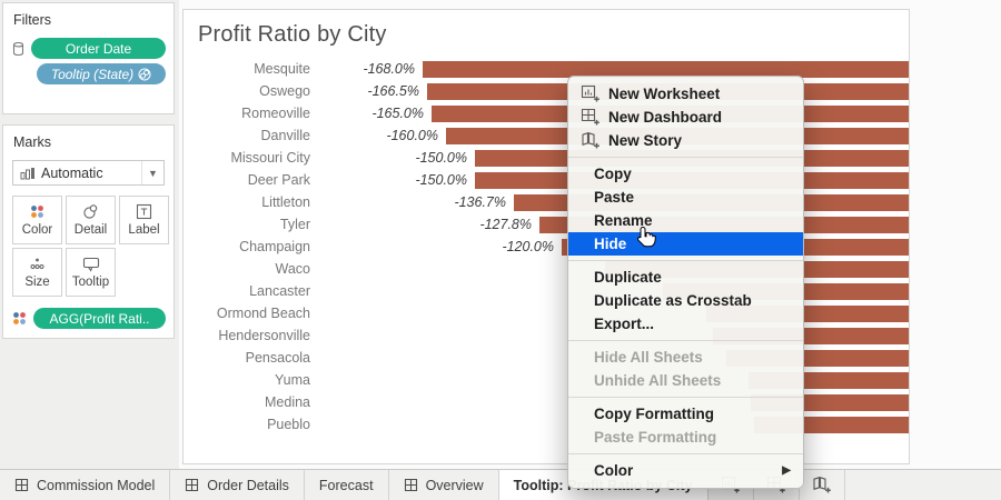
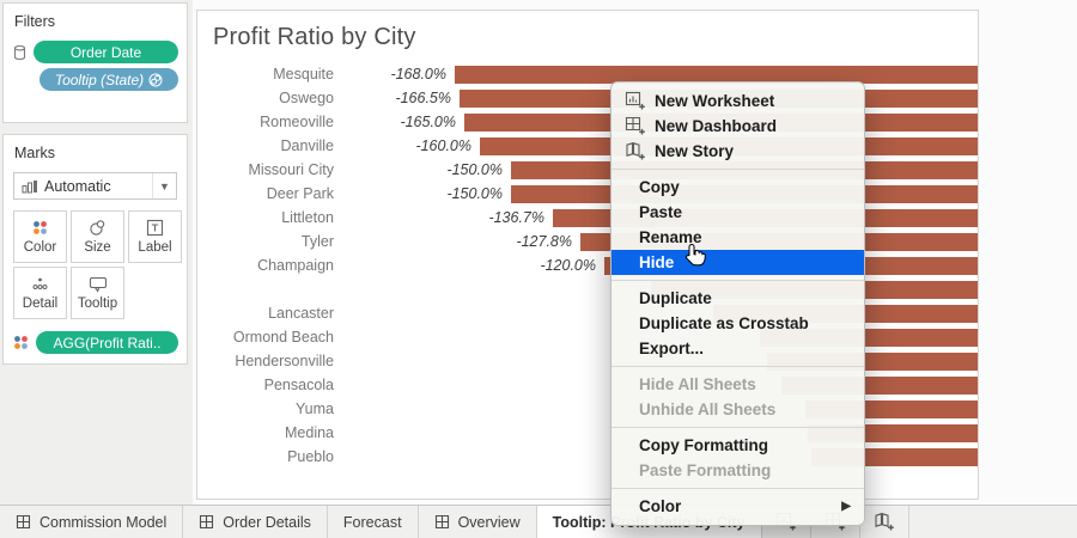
  Filters
  Order Date
  Tooltip (State)
  Marks
  Automatic
  ▼
  Color
- Detail
+ Size
  Label
- Size
+ Detail
  Tooltip
  AGG(Profit Rati..
  Profit Ratio by City
  Mesquite
  -168.0%
  Oswego
  -166.5%
  Romeoville
  -165.0%
  Danville
  -160.0%
  Missouri City
  -150.0%
  Deer Park
  -150.0%
  Littleton
  -136.7%
  Tyler
  -127.8%
  Champaign
  -120.0%
- Waco
  Lancaster
  Ormond Beach
  Hendersonville
  Pensacola
  Yuma
  Medina
  Pueblo
  New Worksheet
  New Dashboard
  New Story
  Copy
  Paste
  Rename
  Hide
  Duplicate
  Duplicate as Crosstab
  Export...
  Hide All Sheets
  Unhide All Sheets
  Copy Formatting
  Paste Formatting
  Color
  ▶
  Commission Model
  Order Details
  Forecast
  Overview
